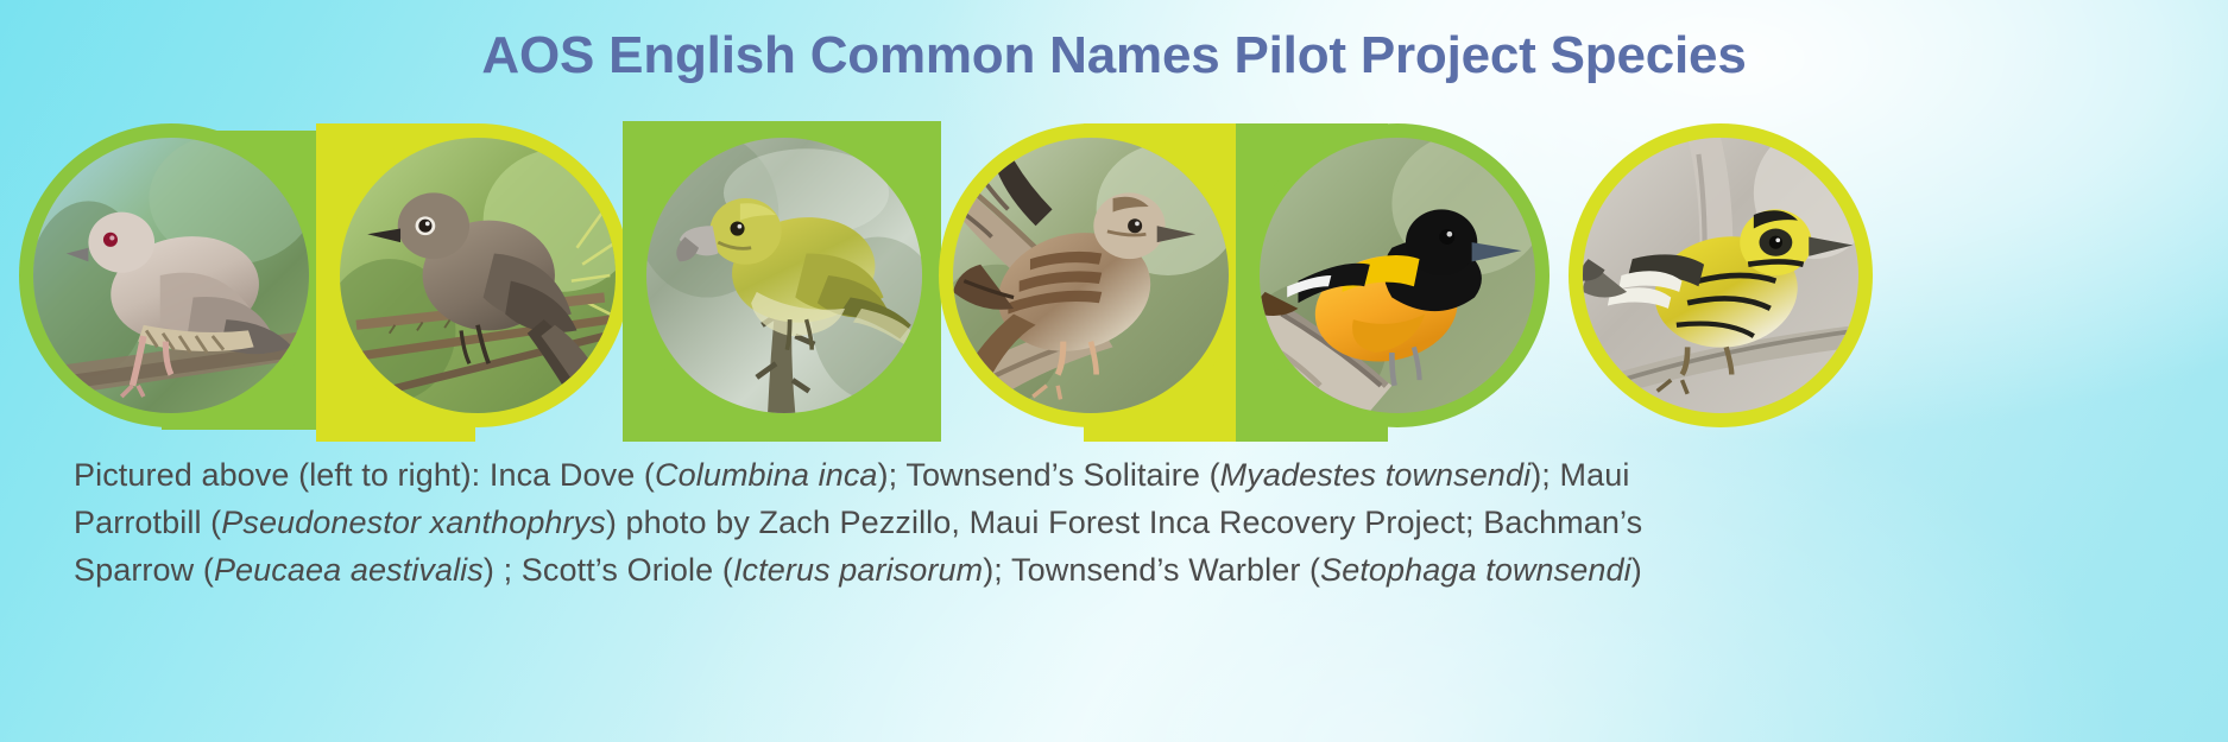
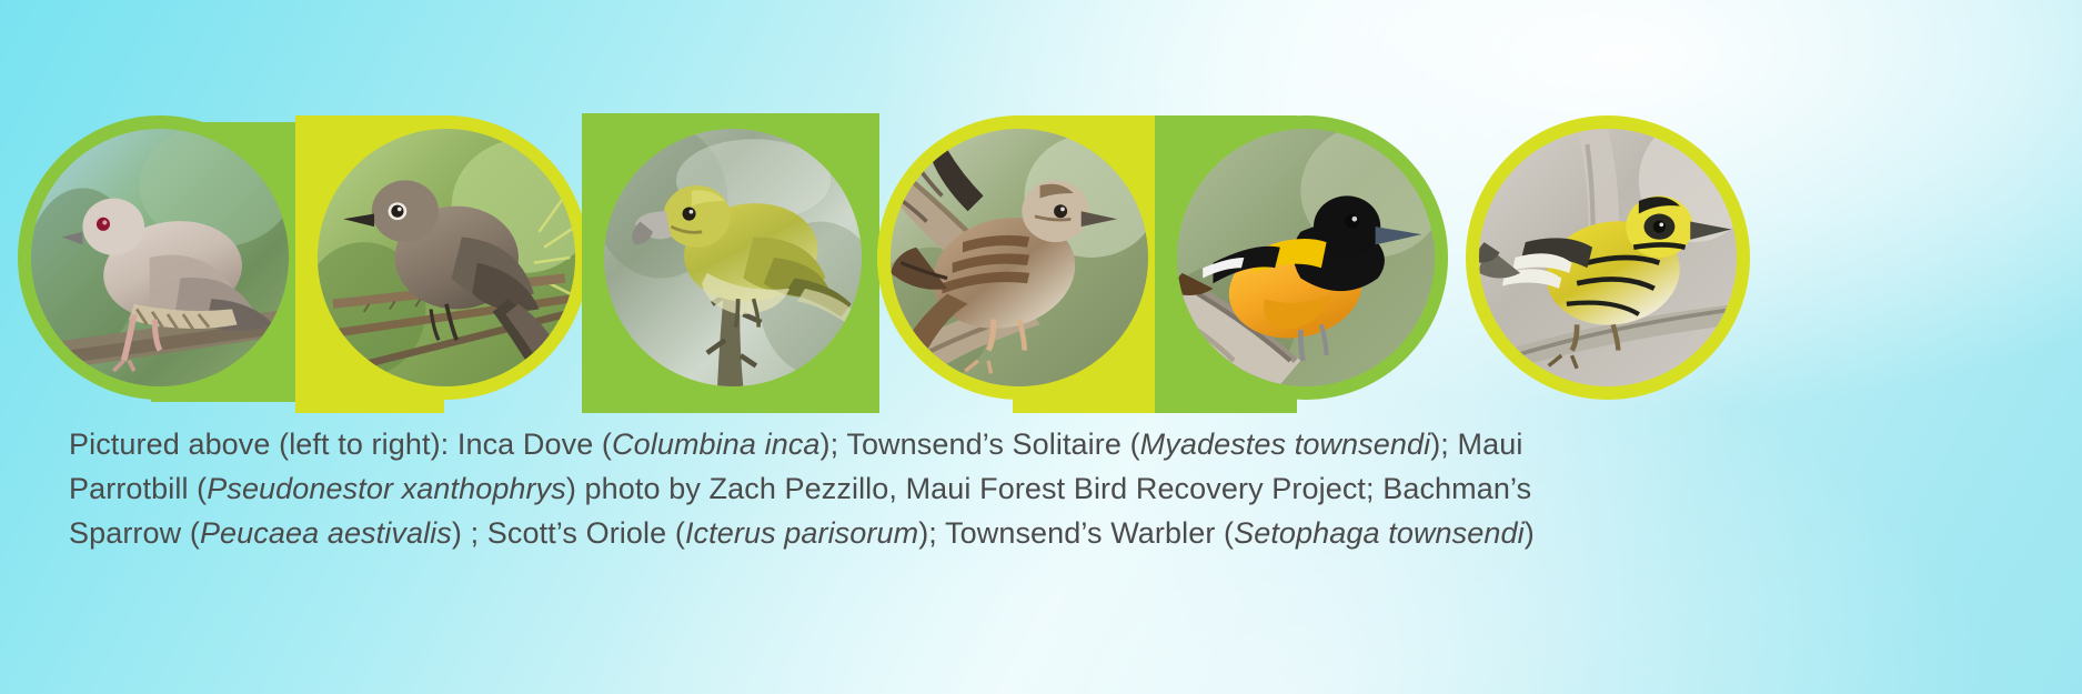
- AOS English Common Names Pilot Project Species
- Pictured above (left to right): Inca Dove (Columbina inca); Townsend’s Solitaire (Myadestes townsendi); Maui Parrotbill (Pseudonestor xanthophrys) photo by Zach Pezzillo, Maui Forest Inca Recovery Project; Bachman’s Sparrow (Peucaea aestivalis) ; Scott’s Oriole (Icterus parisorum); Townsend’s Warbler (Setophaga townsendi)
+ Pictured above (left to right): Inca Dove (Columbina inca); Townsend’s Solitaire (Myadestes townsendi); Maui Parrotbill (Pseudonestor xanthophrys) photo by Zach Pezzillo, Maui Forest Bird Recovery Project; Bachman’s Sparrow (Peucaea aestivalis) ; Scott’s Oriole (Icterus parisorum); Townsend’s Warbler (Setophaga townsendi)
